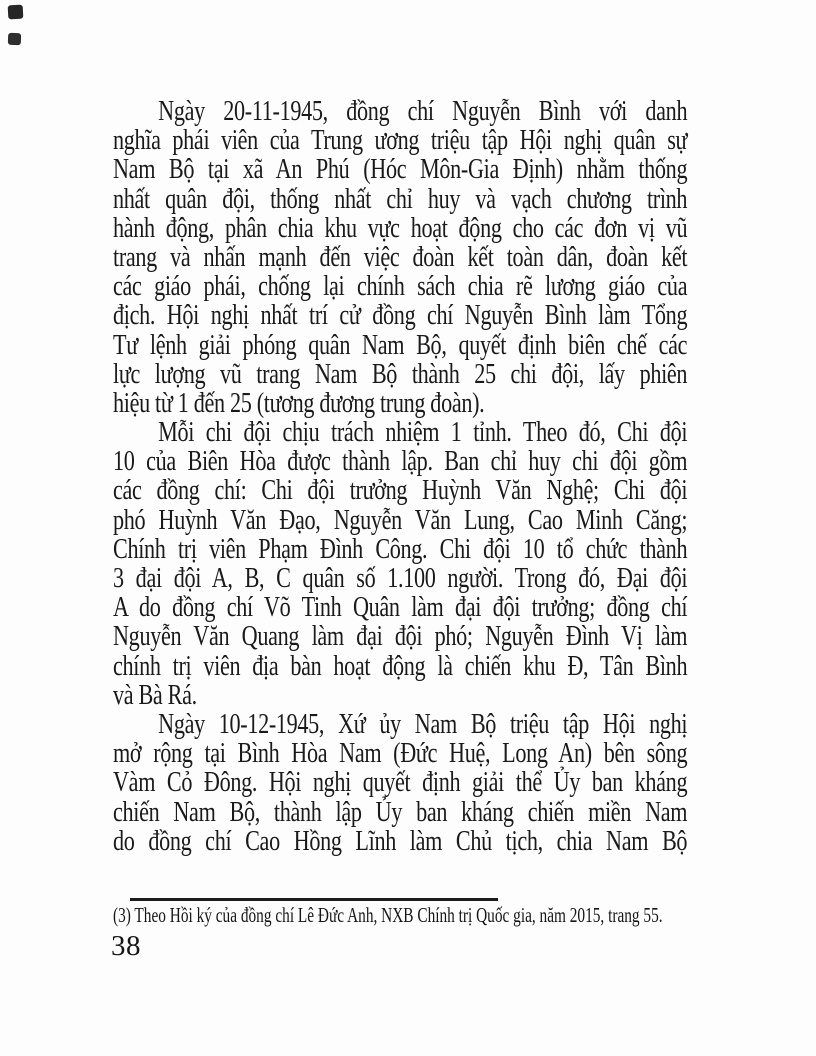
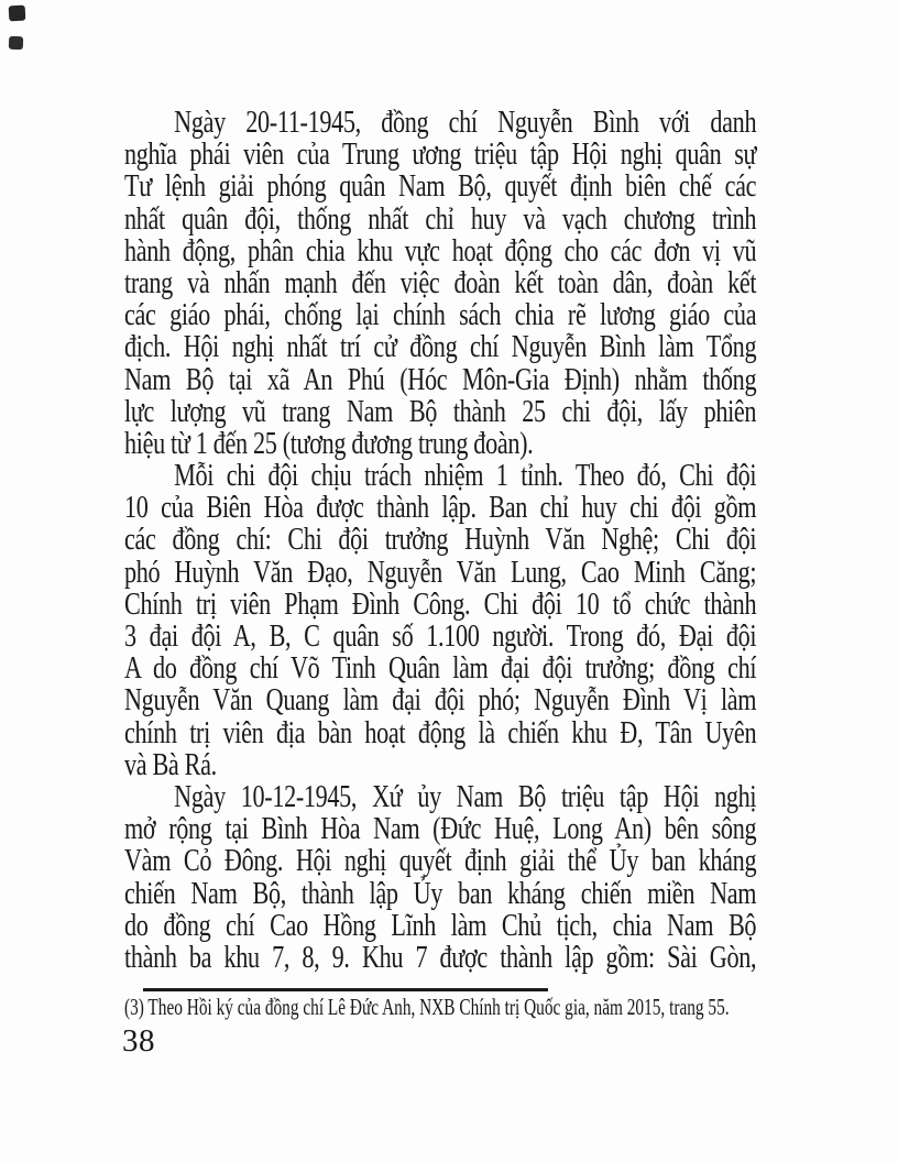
  Ngày 20-11-1945, đồng chí Nguyễn Bình với danh
  nghĩa phái viên của Trung ương triệu tập Hội nghị quân sự
- Nam Bộ tại xã An Phú (Hóc Môn-Gia Định) nhằm thống
+ Tư lệnh giải phóng quân Nam Bộ, quyết định biên chế các
  nhất quân đội, thống nhất chỉ huy và vạch chương trình
  hành động, phân chia khu vực hoạt động cho các đơn vị vũ
  trang và nhấn mạnh đến việc đoàn kết toàn dân, đoàn kết
  các giáo phái, chống lại chính sách chia rẽ lương giáo của
  địch. Hội nghị nhất trí cử đồng chí Nguyễn Bình làm Tổng
- Tư lệnh giải phóng quân Nam Bộ, quyết định biên chế các
+ Nam Bộ tại xã An Phú (Hóc Môn-Gia Định) nhằm thống
  lực lượng vũ trang Nam Bộ thành 25 chi đội, lấy phiên
  hiệu từ 1 đến 25 (tương đương trung đoàn).
  Mỗi chi đội chịu trách nhiệm 1 tỉnh. Theo đó, Chi đội
  10 của Biên Hòa được thành lập. Ban chỉ huy chi đội gồm
  các đồng chí: Chi đội trưởng Huỳnh Văn Nghệ; Chi đội
  phó Huỳnh Văn Đạo, Nguyễn Văn Lung, Cao Minh Căng;
  Chính trị viên Phạm Đình Công. Chi đội 10 tổ chức thành
  3 đại đội A, B, C quân số 1.100 người. Trong đó, Đại đội
  A do đồng chí Võ Tinh Quân làm đại đội trưởng; đồng chí
  Nguyễn Văn Quang làm đại đội phó; Nguyễn Đình Vị làm
- chính trị viên địa bàn hoạt động là chiến khu Đ, Tân Bình
+ chính trị viên địa bàn hoạt động là chiến khu Đ, Tân Uyên
  và Bà Rá.
  Ngày 10-12-1945, Xứ ủy Nam Bộ triệu tập Hội nghị
  mở rộng tại Bình Hòa Nam (Đức Huệ, Long An) bên sông
  Vàm Cỏ Đông. Hội nghị quyết định giải thể Ủy ban kháng
  chiến Nam Bộ, thành lập Ủy ban kháng chiến miền Nam
  do đồng chí Cao Hồng Lĩnh làm Chủ tịch, chia Nam Bộ
+ thành ba khu 7, 8, 9. Khu 7 được thành lập gồm: Sài Gòn,
  (3) Theo Hồi ký của đồng chí Lê Đức Anh, NXB Chính trị Quốc gia, năm 2015, trang 55.
  38
